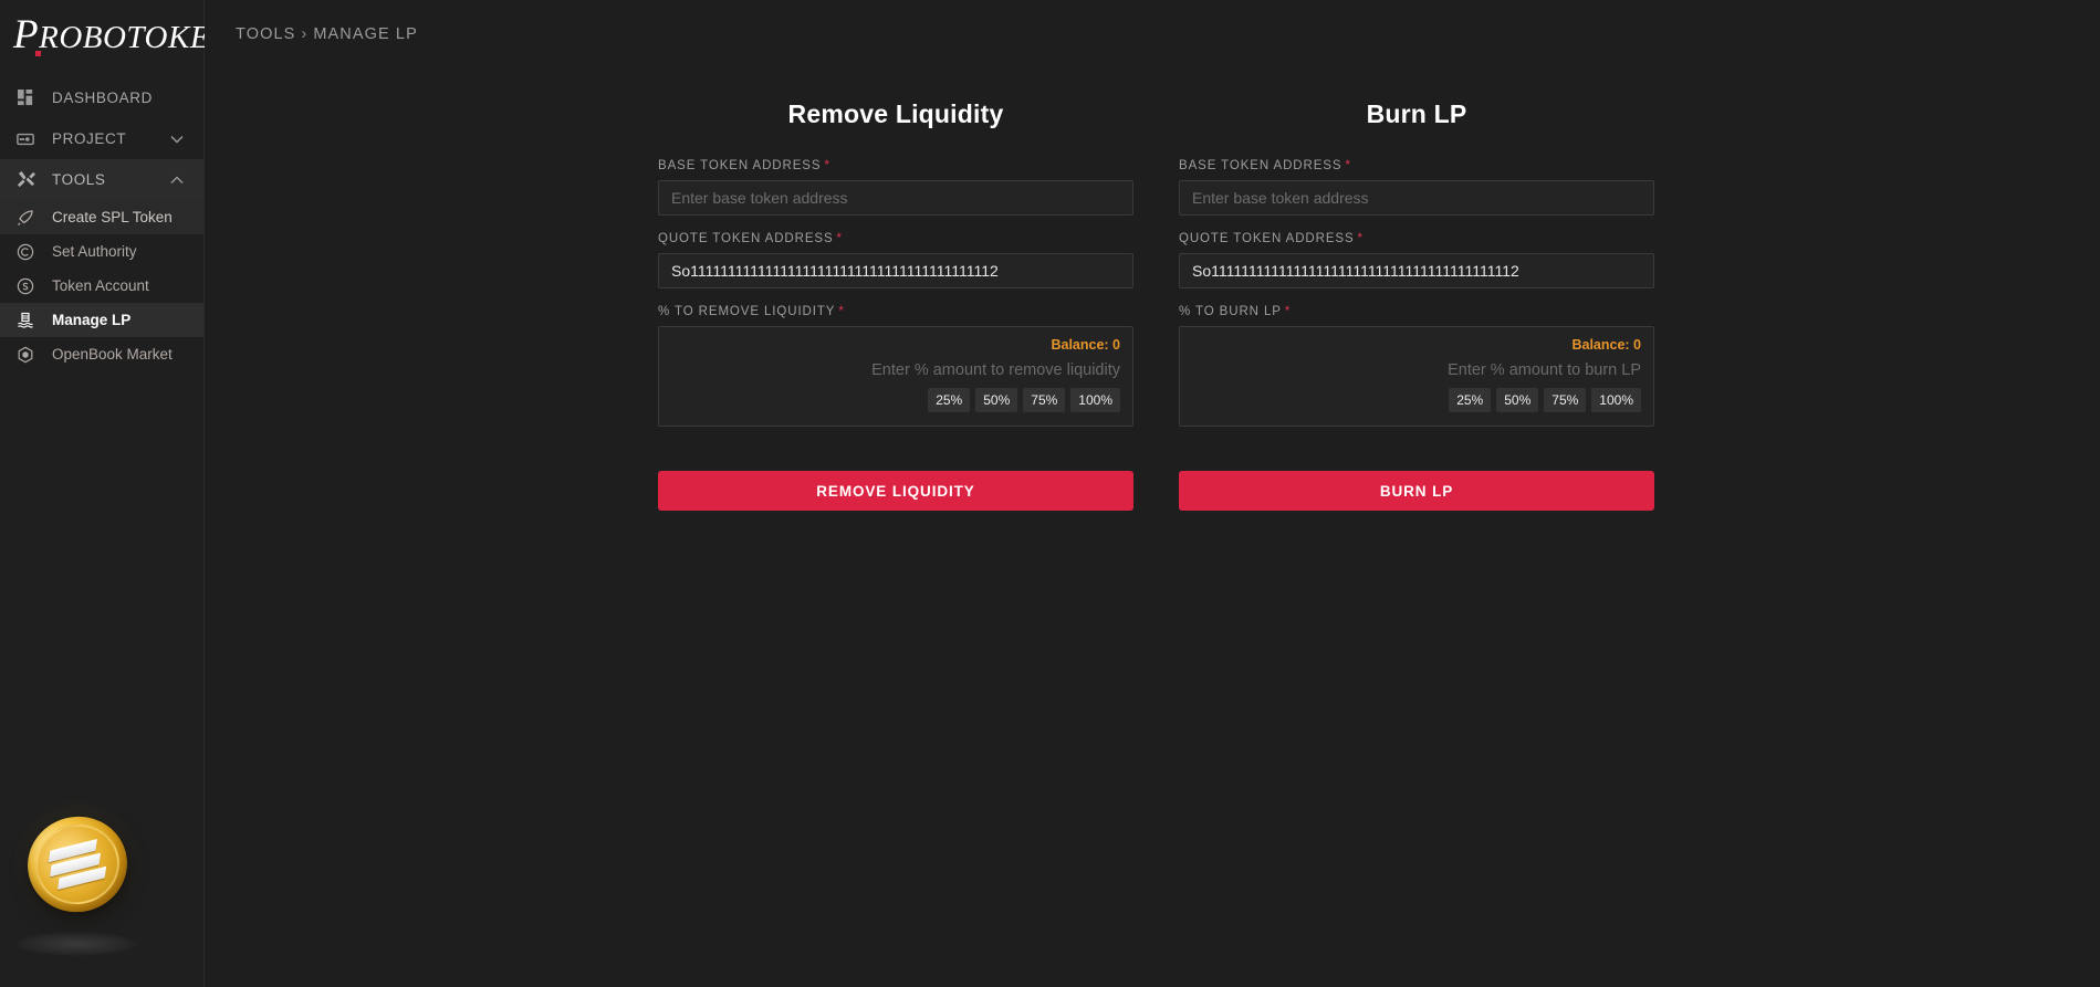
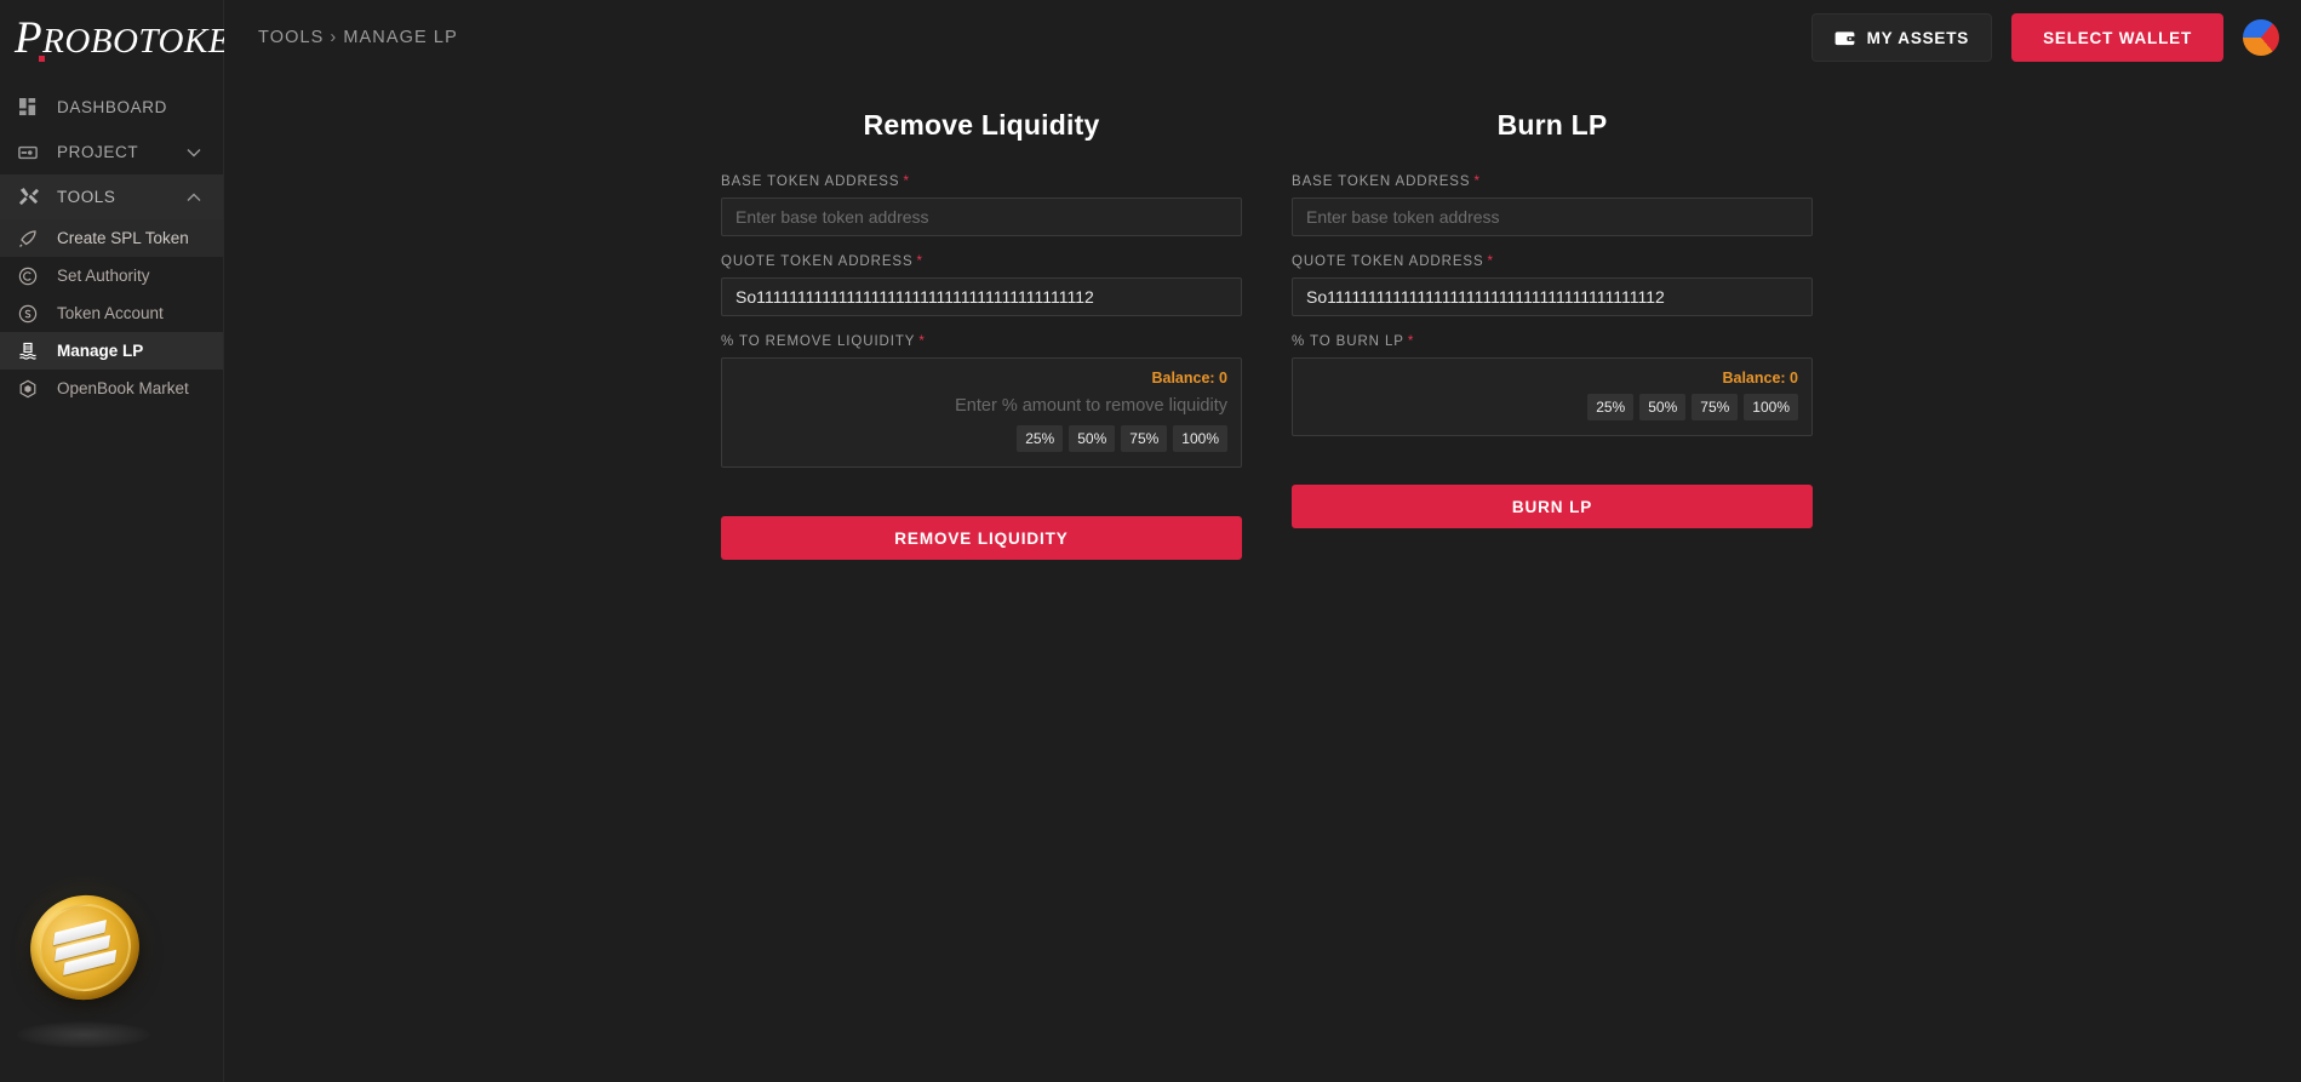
  PROBOTOKE
  DASHBOARD
  PROJECT
  TOOLS
  Create SPL Token
  Set Authority
  Token Account
  Manage LP
  OpenBook Market
  TOOLS › MANAGE LP
+ MY ASSETS
+ SELECT WALLET
  Remove Liquidity
  BASE TOKEN ADDRESS *
  Enter base token address
  QUOTE TOKEN ADDRESS *
  So11111111111111111111111111111111111111112
  % TO REMOVE LIQUIDITY *
  Balance: 0
  Enter % amount to remove liquidity
  25%
  50%
  75%
  100%
  REMOVE LIQUIDITY
  Burn LP
  BASE TOKEN ADDRESS *
  Enter base token address
  QUOTE TOKEN ADDRESS *
  So11111111111111111111111111111111111111112
  % TO BURN LP *
  Balance: 0
- Enter % amount to burn LP
  25%
  50%
  75%
  100%
  BURN LP
